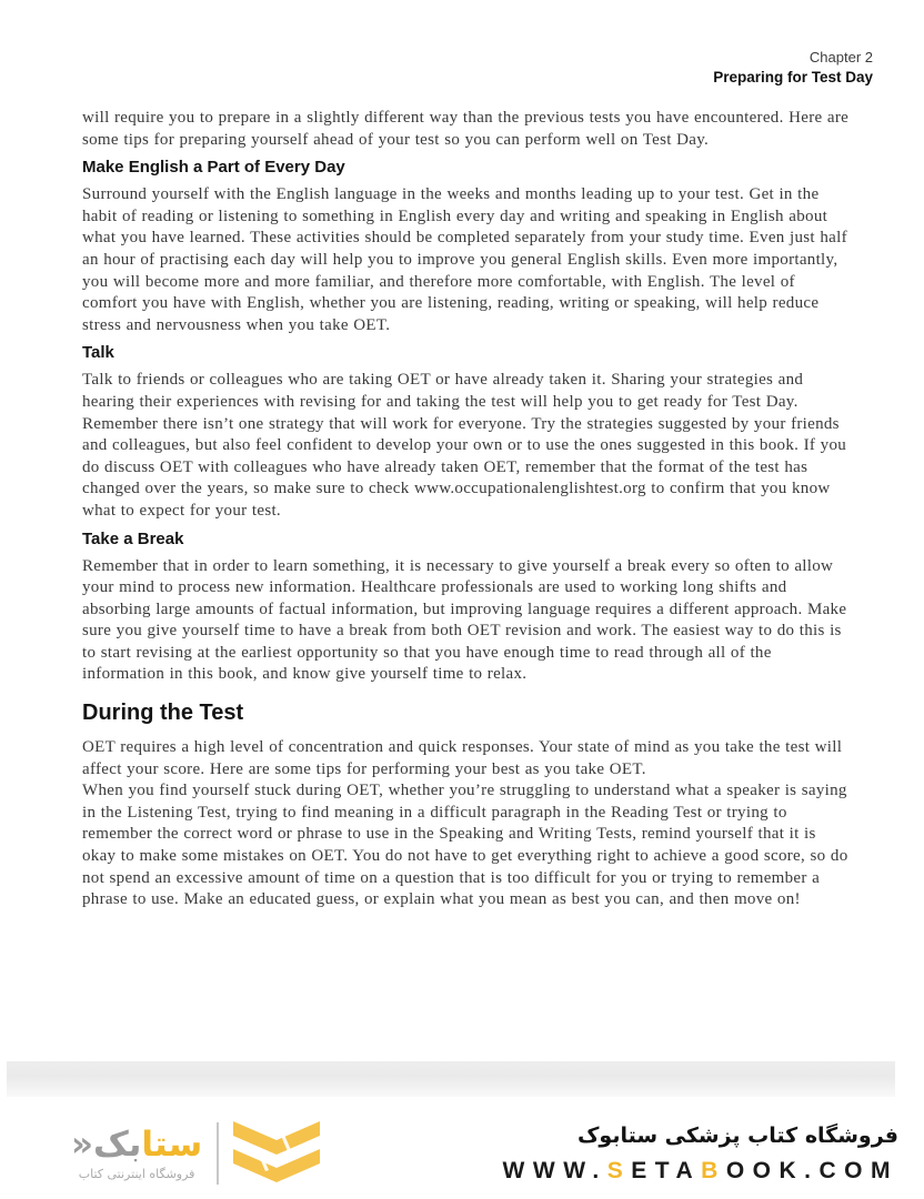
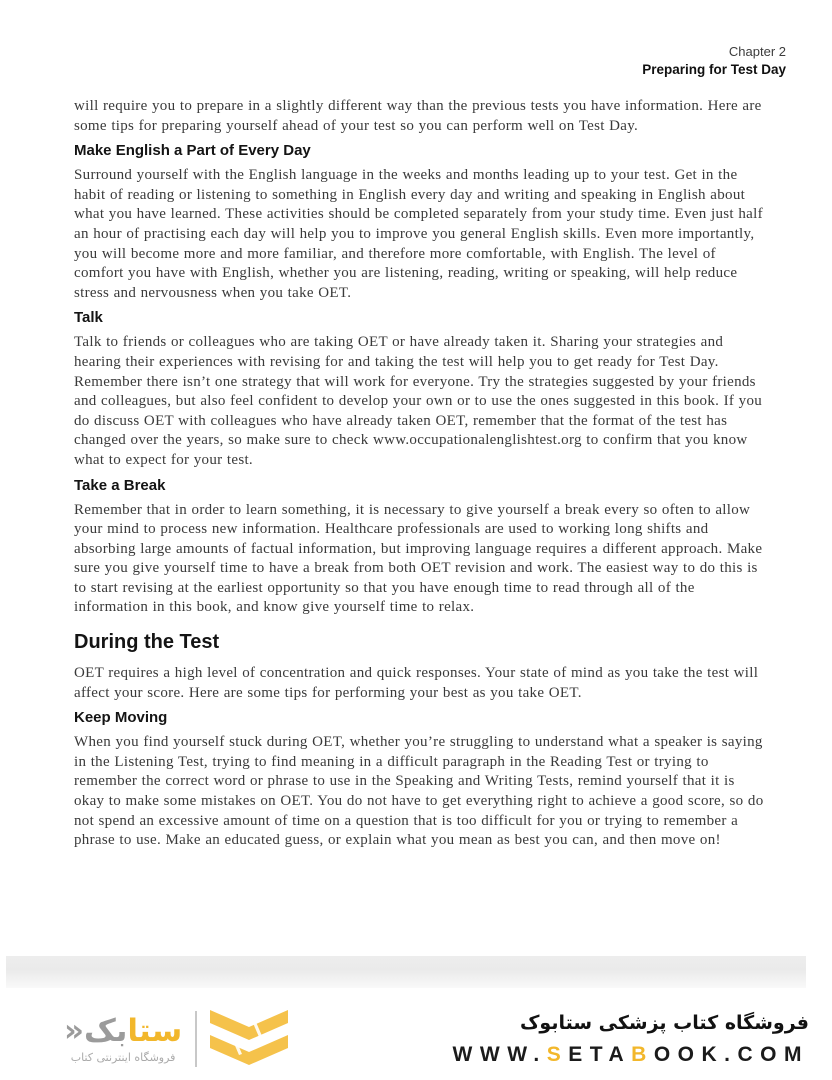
  Chapter 2
  Preparing for Test Day
- will require you to prepare in a slightly different way than the previous tests you have encountered. Here are some tips for preparing yourself ahead of your test so you can perform well on Test Day.
+ will require you to prepare in a slightly different way than the previous tests you have information. Here are some tips for preparing yourself ahead of your test so you can perform well on Test Day.
  Make English a Part of Every Day
  Surround yourself with the English language in the weeks and months leading up to your test. Get in the habit of reading or listening to something in English every day and writing and speaking in English about what you have learned. These activities should be completed separately from your study time. Even just half an hour of practising each day will help you to improve you general English skills. Even more importantly, you will become more and more familiar, and therefore more comfortable, with English. The level of comfort you have with English, whether you are listening, reading, writing or speaking, will help reduce stress and nervousness when you take OET.
  Talk
  Talk to friends or colleagues who are taking OET or have already taken it. Sharing your strategies and hearing their experiences with revising for and taking the test will help you to get ready for Test Day. Remember there isn’t one strategy that will work for everyone. Try the strategies suggested by your friends and colleagues, but also feel confident to develop your own or to use the ones suggested in this book. If you do discuss OET with colleagues who have already taken OET, remember that the format of the test has changed over the years, so make sure to check www.occupationalenglishtest.org to confirm that you know what to expect for your test.
  Take a Break
  Remember that in order to learn something, it is necessary to give yourself a break every so often to allow your mind to process new information. Healthcare professionals are used to working long shifts and absorbing large amounts of factual information, but improving language requires a different approach. Make sure you give yourself time to have a break from both OET revision and work. The easiest way to do this is to start revising at the earliest opportunity so that you have enough time to read through all of the information in this book, and know give yourself time to relax.
  During the Test
  OET requires a high level of concentration and quick responses. Your state of mind as you take the test will affect your score. Here are some tips for performing your best as you take OET.
+ Keep Moving
  When you find yourself stuck during OET, whether you’re struggling to understand what a speaker is saying in the Listening Test, trying to find meaning in a difficult paragraph in the Reading Test or trying to remember the correct word or phrase to use in the Speaking and Writing Tests, remind yourself that it is okay to make some mistakes on OET. You do not have to get everything right to achieve a good score, so do not spend an excessive amount of time on a question that is too difficult for you or trying to remember a phrase to use. Make an educated guess, or explain what you mean as best you can, and then move on!
  ستابک«
  فروشگاه اینترنتی کتاب
  فروشگاه کتاب پزشکی ستابوک
  WWW.SETABOOK.COM
